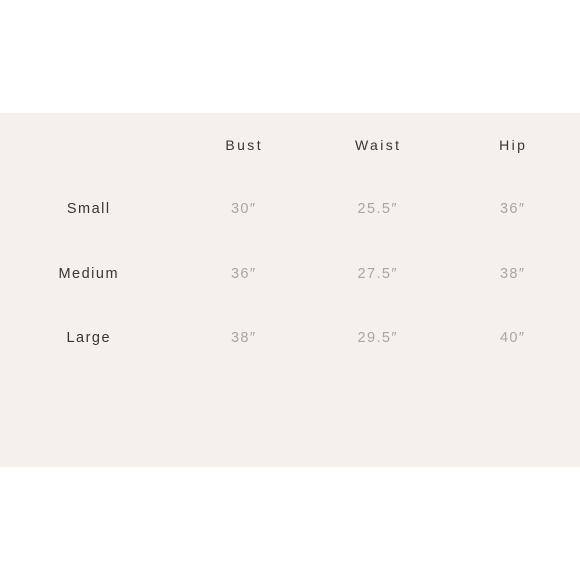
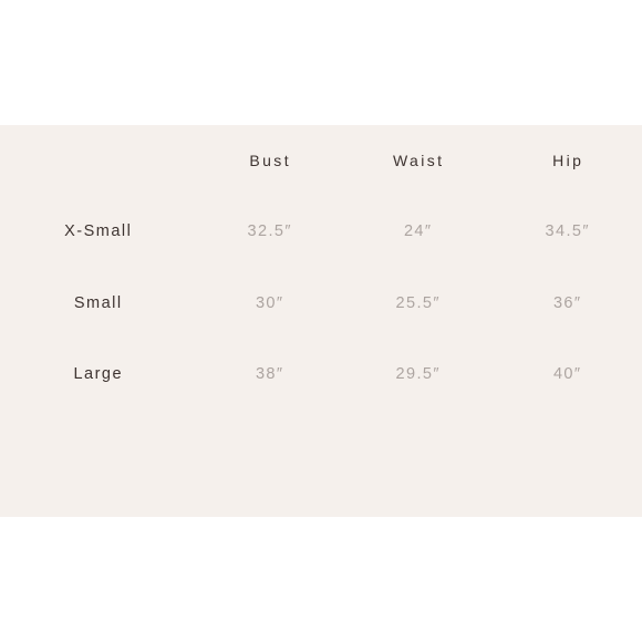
  	Bust	Waist	Hip
+ X-Small	32.5″	24″	34.5″
  Small	30″	25.5″	36″
- Medium	36″	27.5″	38″
  Large	38″	29.5″	40″
